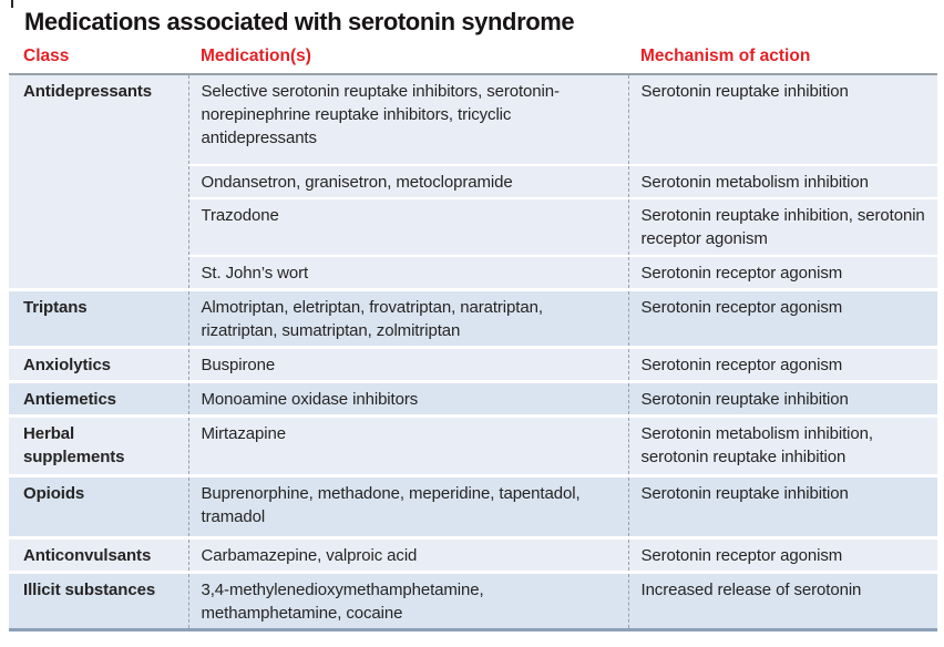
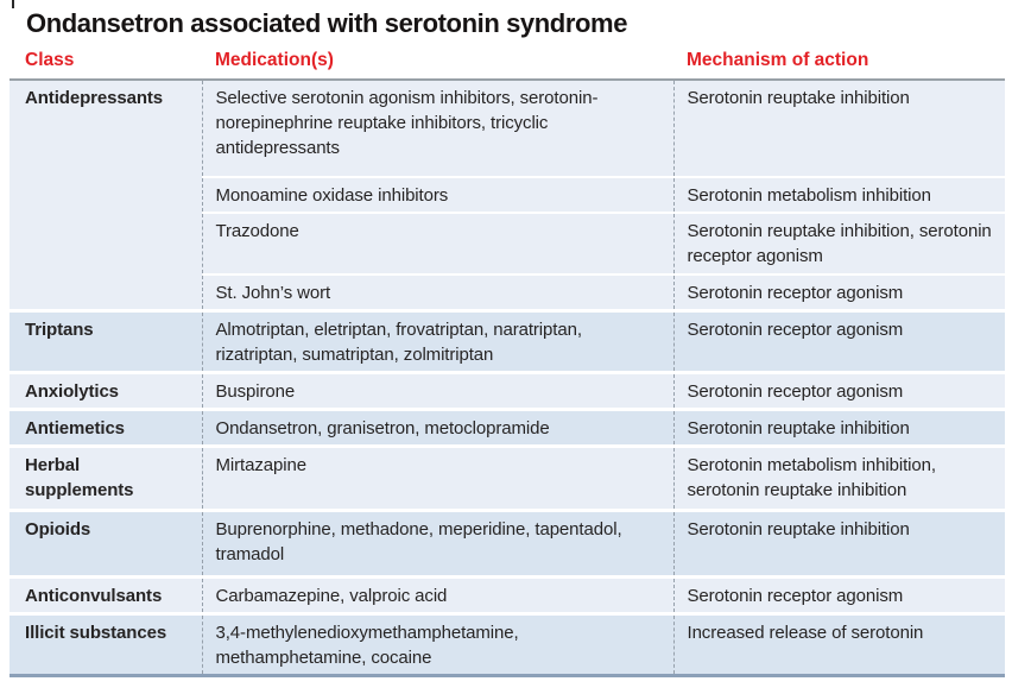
- Medications associated with serotonin syndrome
+ Ondansetron associated with serotonin syndrome
  Class	Medication(s)	Mechanism of action
- Antidepressants	Selective serotonin reuptake inhibitors, serotonin-norepinephrine reuptake inhibitors, tricyclic antidepressants	Serotonin reuptake inhibition
+ Antidepressants	Selective serotonin agonism inhibitors, serotonin-norepinephrine reuptake inhibitors, tricyclic antidepressants	Serotonin reuptake inhibition
- Ondansetron, granisetron, metoclopramide	Serotonin metabolism inhibition
+ Monoamine oxidase inhibitors	Serotonin metabolism inhibition
  Trazodone	Serotonin reuptake inhibition, serotonin receptor agonism
  St. John’s wort	Serotonin receptor agonism
  Triptans	Almotriptan, eletriptan, frovatriptan, naratriptan, rizatriptan, sumatriptan, zolmitriptan	Serotonin receptor agonism
  Anxiolytics	Buspirone	Serotonin receptor agonism
- Antiemetics	Monoamine oxidase inhibitors	Serotonin reuptake inhibition
+ Antiemetics	Ondansetron, granisetron, metoclopramide	Serotonin reuptake inhibition
  Herbal supplements	Mirtazapine	Serotonin metabolism inhibition, serotonin reuptake inhibition
  Opioids	Buprenorphine, methadone, meperidine, tapentadol, tramadol	Serotonin reuptake inhibition
  Anticonvulsants	Carbamazepine, valproic acid	Serotonin receptor agonism
  Illicit substances	3,4-methylenedioxymethamphetamine, methamphetamine, cocaine	Increased release of serotonin
